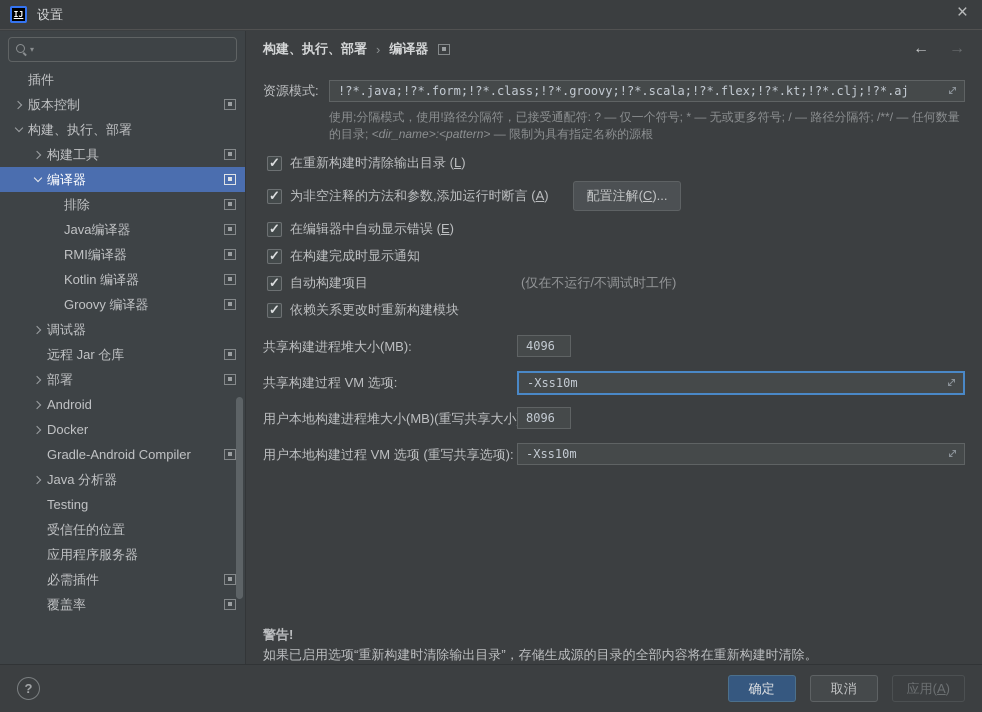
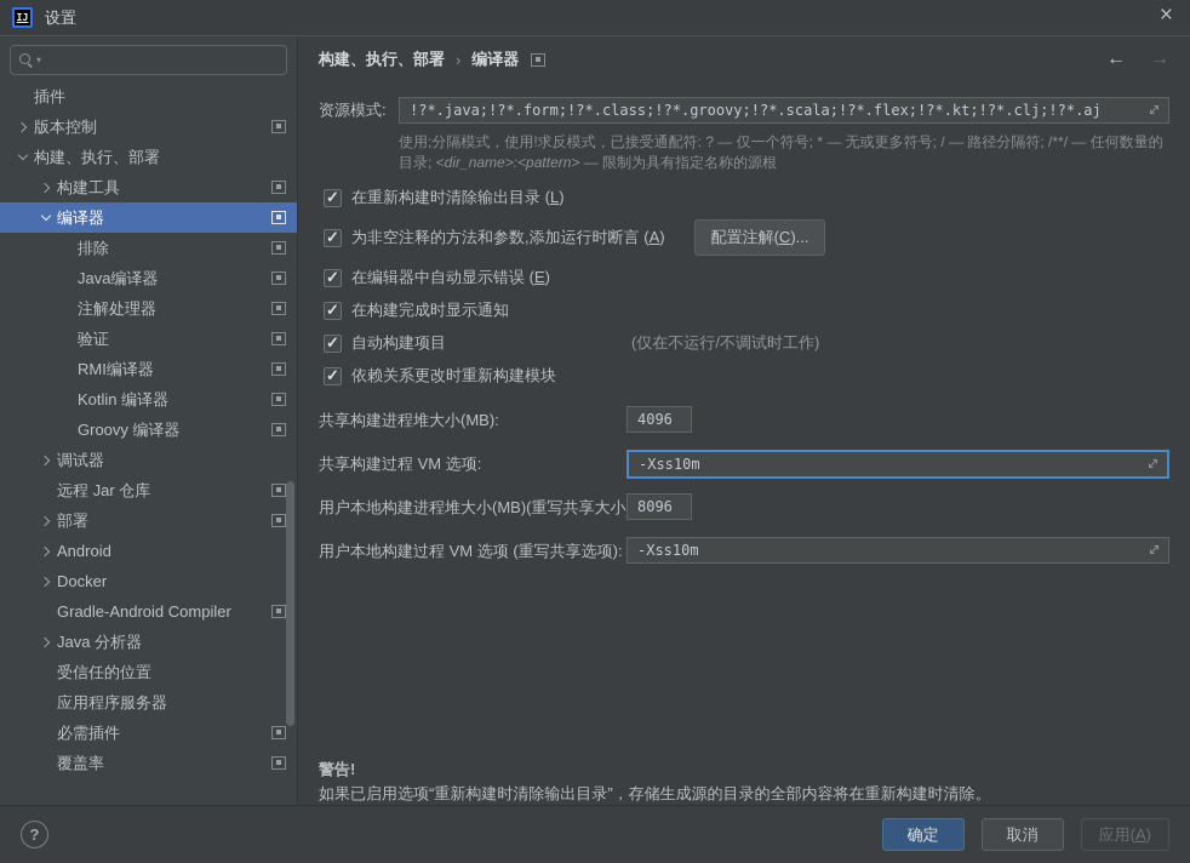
  IJ
  设置
  ×
  ▾
  插件
  版本控制
  构建、执行、部署
  构建工具
  编译器
  排除
  Java编译器
+ 注解处理器
+ 验证
  RMI编译器
  Kotlin 编译器
  Groovy 编译器
  调试器
  远程 Jar 仓库
  部署
  Android
  Docker
  Gradle-Android Compiler
  Java 分析器
- Testing
  受信任的位置
  应用程序服务器
  必需插件
  覆盖率
  构建、执行、部署
  ›
  编译器
  ←
  →
  资源模式:
  !?*.java;!?*.form;!?*.class;!?*.groovy;!?*.scala;!?*.flex;!?*.kt;!?*.clj;!?*.aj
- 使用;分隔模式，使用!路径分隔符，已接受通配符: ? — 仅一个符号; * — 无或更多符号; / — 路径分隔符; /**/ — 任何数量的目录; <dir_name>:<pattern> — 限制为具有指定名称的源根
+ 使用;分隔模式，使用!求反模式，已接受通配符: ? — 仅一个符号; * — 无或更多符号; / — 路径分隔符; /**/ — 任何数量的目录; <dir_name>:<pattern> — 限制为具有指定名称的源根
  在重新构建时清除输出目录 (L)
  为非空注释的方法和参数,添加运行时断言 (A)
  配置注解(C)...
  在编辑器中自动显示错误 (E)
  在构建完成时显示通知
  自动构建项目
  (仅在不运行/不调试时工作)
  依赖关系更改时重新构建模块
  共享构建进程堆大小(MB):
  4096
  共享构建过程 VM 选项:
  -Xss10m
  用户本地构建进程堆大小(MB)(重写共享大小
  8096
  用户本地构建过程 VM 选项 (重写共享选项):
  -Xss10m
  警告!
  如果已启用选项“重新构建时清除输出目录”，存储生成源的目录的全部内容将在重新构建时清除。
  ?
  确定
  取消
  应用(
  A
  )
